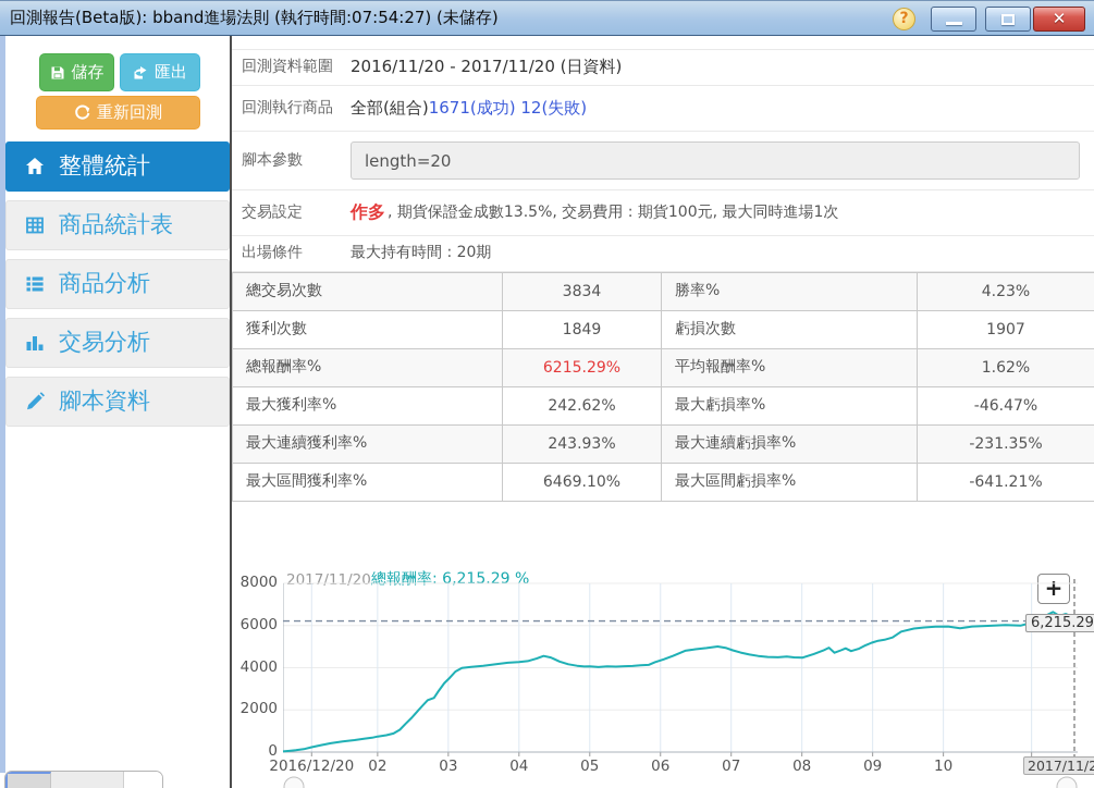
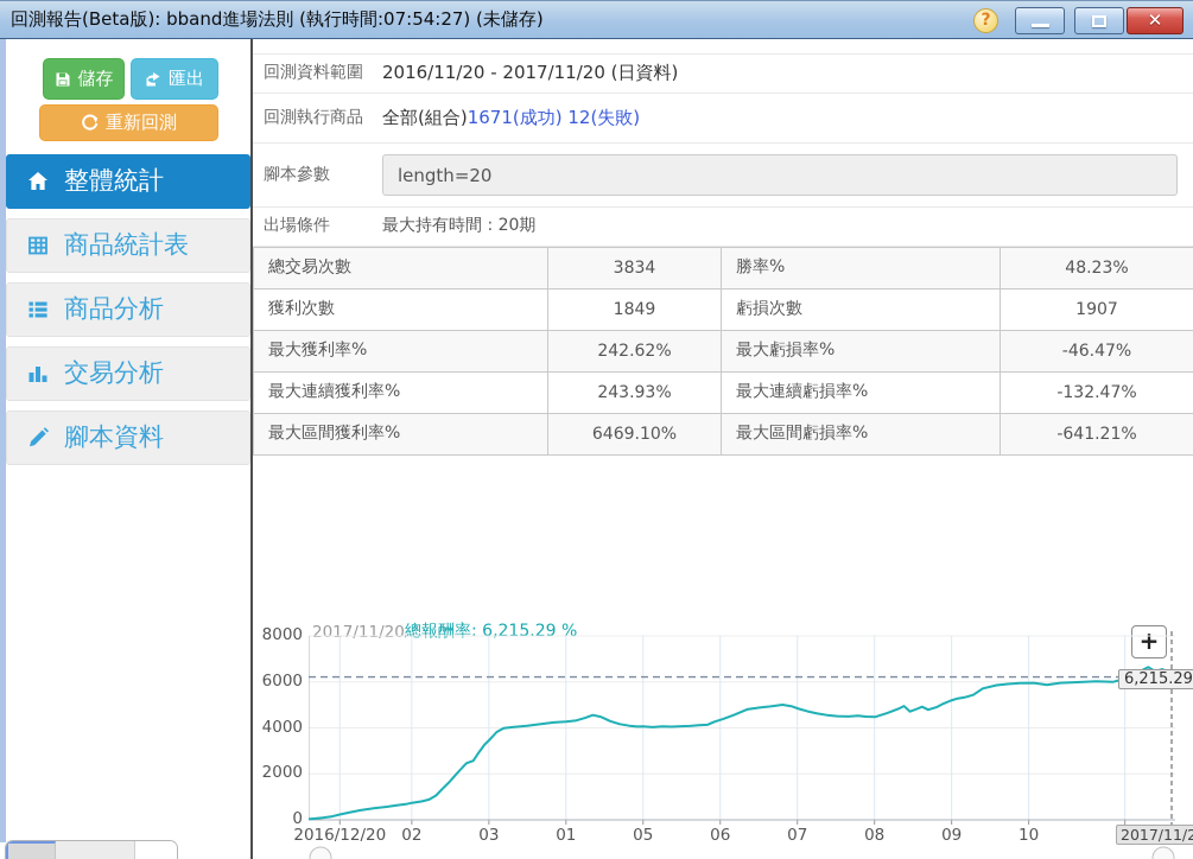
  回測報告(Beta版): bband進場法則 (執行時間:07:54:27) (未儲存)
  ?
  ✕
  儲存
  匯出
  重新回測
  整體統計
  商品統計表
  商品分析
  交易分析
  腳本資料
  回測資料範圍
  2016/11/20 - 2017/11/20 (日資料)
  回測執行商品
  全部(組合)
  1671(成功) 12(失敗)
  腳本參數
  length=20
- 交易設定
- 作多
- , 期貨保證金成數13.5%, 交易費用 : 期貨100元, 最大同時進場1次
  出場條件
  最大持有時間 : 20期
- 總交易次數	3834	勝率%	4.23%
+ 總交易次數	3834	勝率%	48.23%
  獲利次數	1849	虧損次數	1907
- 總報酬率%	6215.29%	平均報酬率%	1.62%
  最大獲利率%	242.62%	最大虧損率%	-46.47%
- 最大連續獲利率%	243.93%	最大連續虧損率%	-231.35%
+ 最大連續獲利率%	243.93%	最大連續虧損率%	-132.47%
  最大區間獲利率%	6469.10%	最大區間虧損率%	-641.21%
  2017/11/20
  總報酬率: 6,215.29 %
  +
  0
  2000
  4000
  6000
  8000
  2016/12/20
  02
  03
- 04
+ 01
  05
  06
  07
  08
  09
  10
  6,215.29
  2017/11/2
